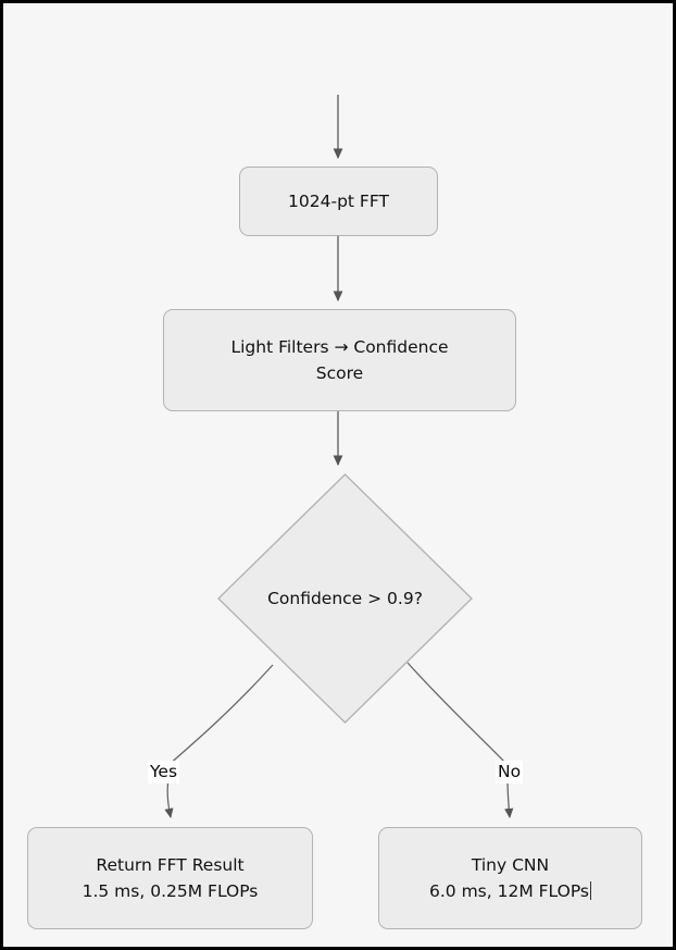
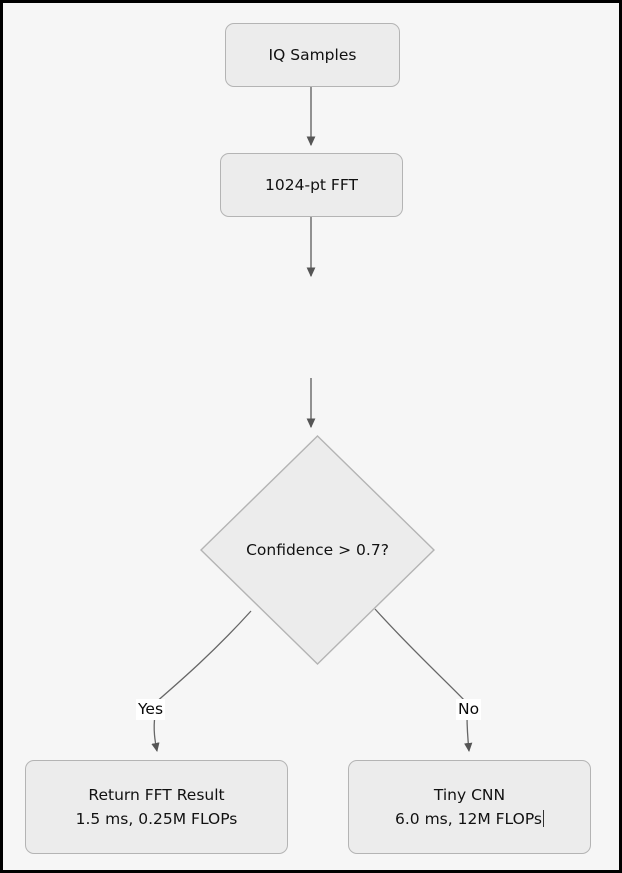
+ IQ Samples
  1024-pt FFT
- Light Filters → Confidence
- Score
- Confidence > 0.9?
+ Confidence > 0.7?
  Return FFT Result
  1.5 ms, 0.25M FLOPs
  Tiny CNN
  6.0 ms, 12M FLOPs
  Yes
  No
